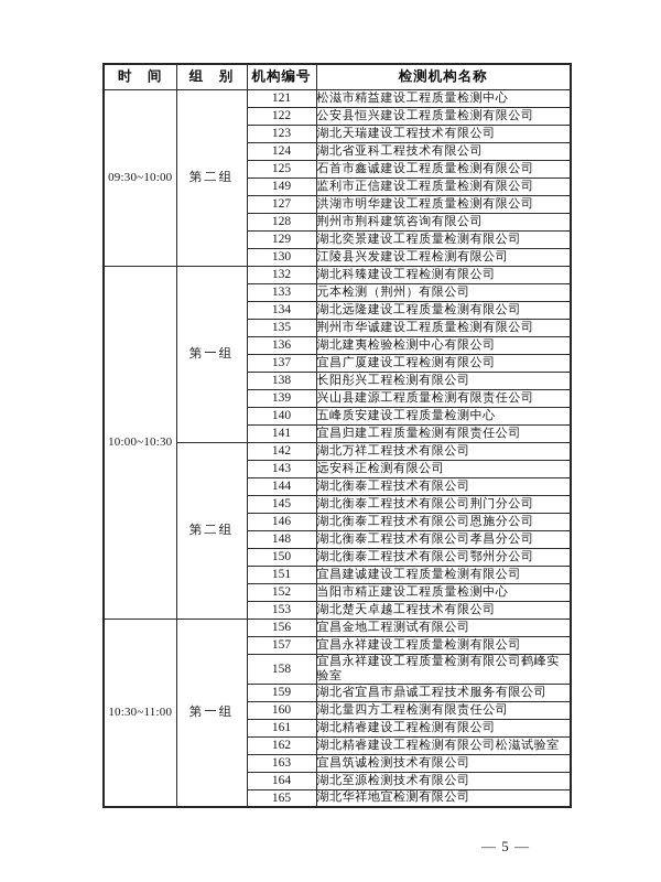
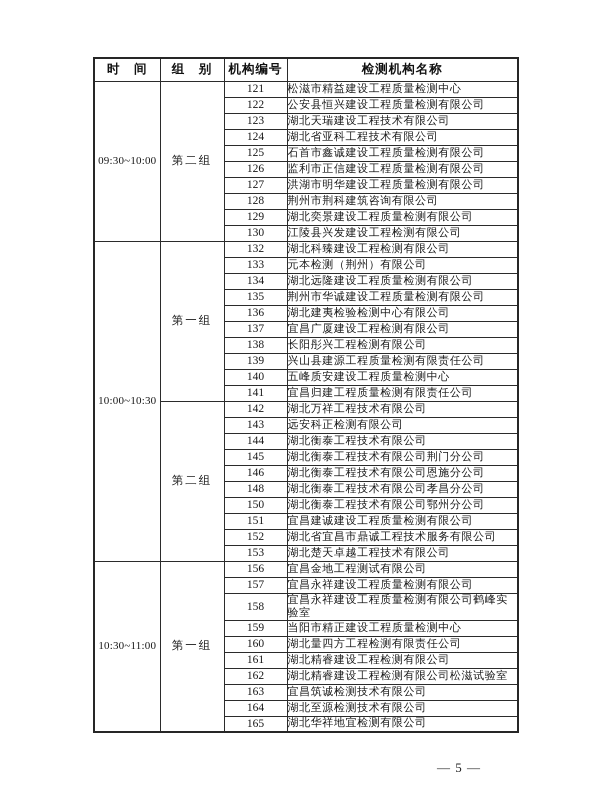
  时 间	组 别	机构编号	检测机构名称
  09:30~10:00	第二组	121	松滋市精益建设工程质量检测中心
  122	公安县恒兴建设工程质量检测有限公司
  123	湖北天瑞建设工程技术有限公司
  124	湖北省亚科工程技术有限公司
  125	石首市鑫诚建设工程质量检测有限公司
- 149	监利市正信建设工程质量检测有限公司
+ 126	监利市正信建设工程质量检测有限公司
  127	洪湖市明华建设工程质量检测有限公司
  128	荆州市荆科建筑咨询有限公司
  129	湖北奕景建设工程质量检测有限公司
  130	江陵县兴发建设工程检测有限公司
  10:00~10:30	第一组	132	湖北科臻建设工程检测有限公司
  133	元本检测（荆州）有限公司
  134	湖北远隆建设工程质量检测有限公司
  135	荆州市华诚建设工程质量检测有限公司
  136	湖北建夷检验检测中心有限公司
  137	宜昌广厦建设工程检测有限公司
  138	长阳彤兴工程检测有限公司
  139	兴山县建源工程质量检测有限责任公司
  140	五峰质安建设工程质量检测中心
  141	宜昌归建工程质量检测有限责任公司
  第二组	142	湖北万祥工程技术有限公司
  143	远安科正检测有限公司
  144	湖北衡泰工程技术有限公司
  145	湖北衡泰工程技术有限公司荆门分公司
  146	湖北衡泰工程技术有限公司恩施分公司
  148	湖北衡泰工程技术有限公司孝昌分公司
  150	湖北衡泰工程技术有限公司鄂州分公司
  151	宜昌建诚建设工程质量检测有限公司
- 152	当阳市精正建设工程质量检测中心
+ 152	湖北省宜昌市鼎诚工程技术服务有限公司
  153	湖北楚天卓越工程技术有限公司
  10:30~11:00	第一组	156	宜昌金地工程测试有限公司
  157	宜昌永祥建设工程质量检测有限公司
  158	宜昌永祥建设工程质量检测有限公司鹤峰实验室
- 159	湖北省宜昌市鼎诚工程技术服务有限公司
+ 159	当阳市精正建设工程质量检测中心
  160	湖北量四方工程检测有限责任公司
  161	湖北精睿建设工程检测有限公司
  162	湖北精睿建设工程检测有限公司松滋试验室
  163	宜昌筑诚检测技术有限公司
  164	湖北至源检测技术有限公司
  165	湖北华祥地宜检测有限公司
  — 5 —
